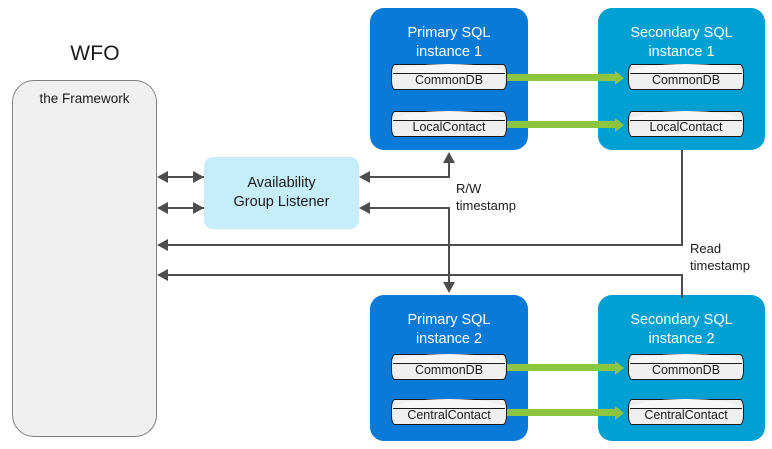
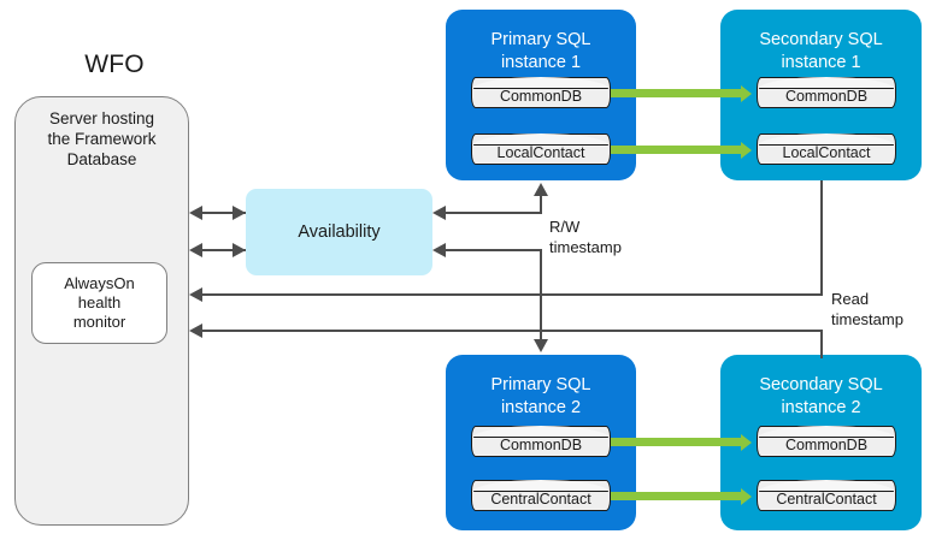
  WFO
+ Server hosting
  the Framework
+ Database
+ AlwaysOn
+ health
+ monitor
  Availability
- Group Listener
  Primary SQL
  instance 1
  CommonDB
  LocalContact
  Secondary SQL
  instance 1
  CommonDB
  LocalContact
  Primary SQL
  instance 2
  CommonDB
  CentralContact
  Secondary SQL
  instance 2
  CommonDB
  CentralContact
  R/W
  timestamp
  Read
  timestamp
